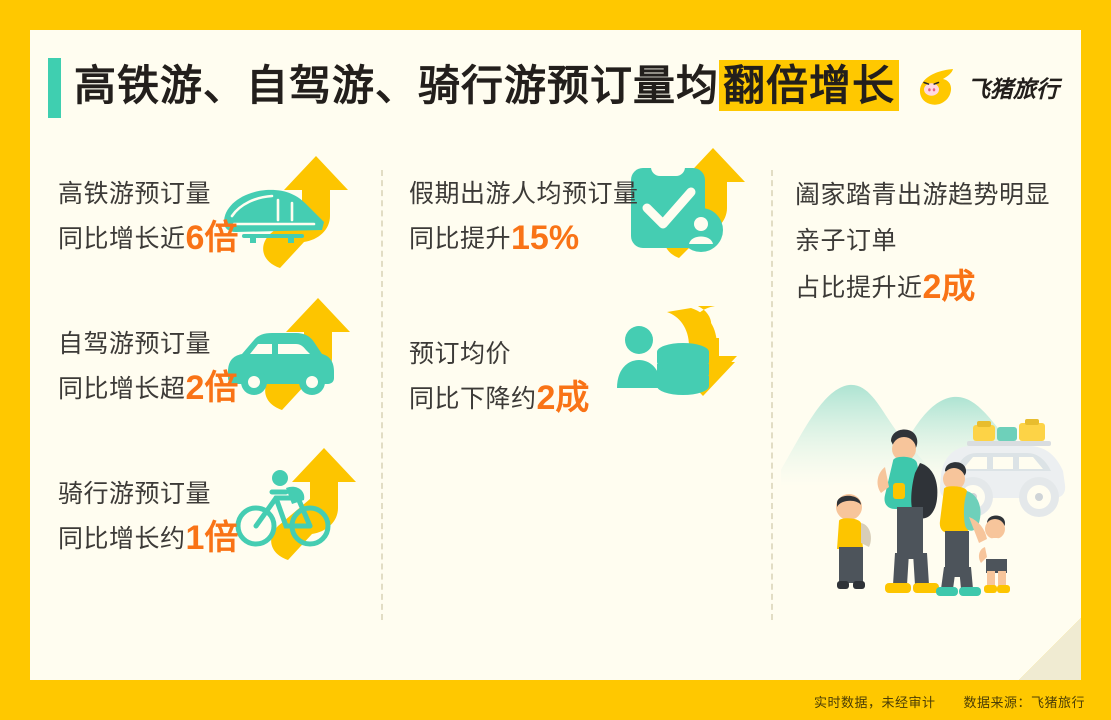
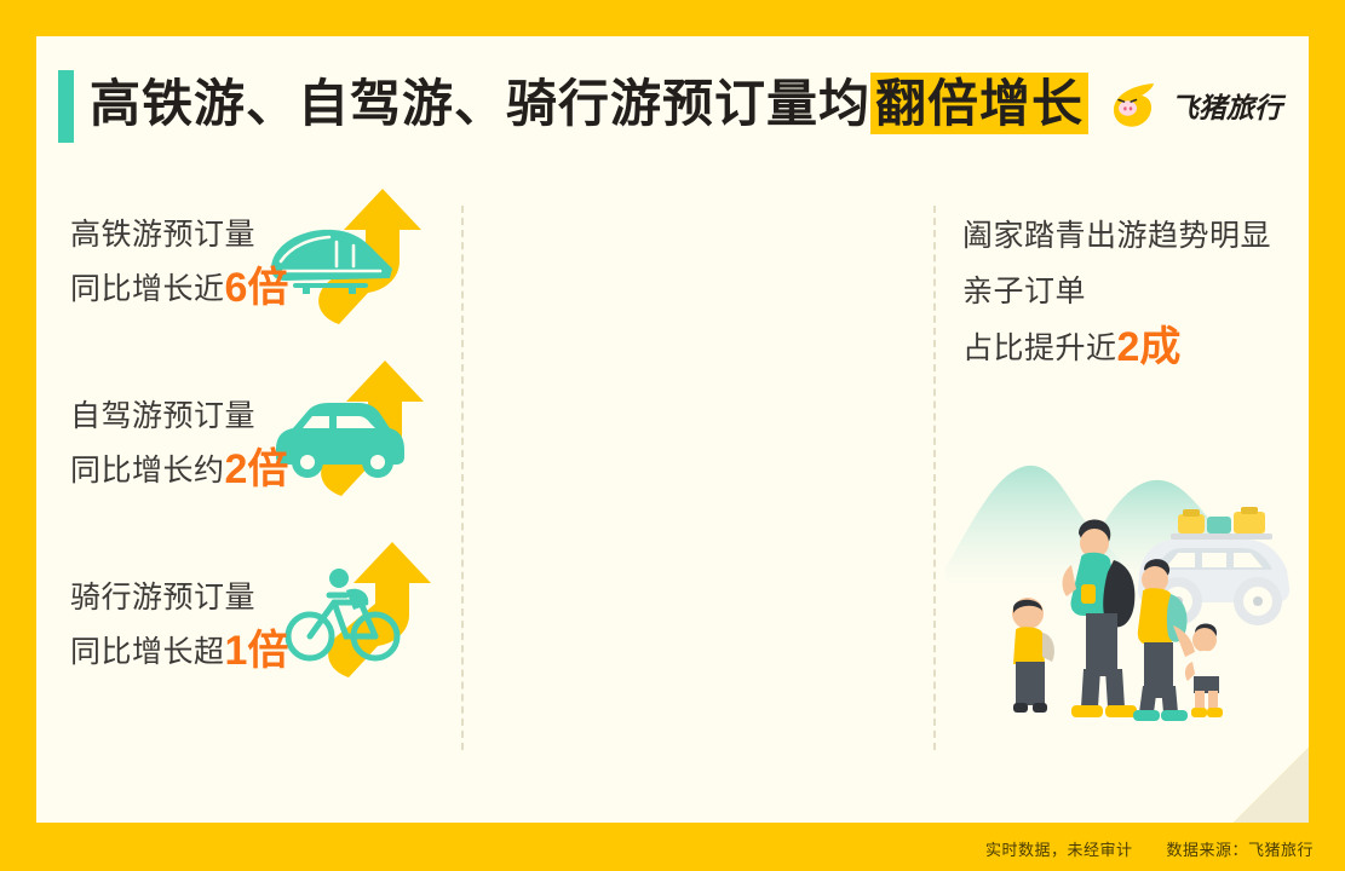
  高铁游、自驾游、骑行游预订量均翻倍增长
  飞猪旅行
  高铁游预订量
  同比增长近6倍
  自驾游预订量
- 同比增长超2倍
+ 同比增长约2倍
  骑行游预订量
- 同比增长约1倍
+ 同比增长超1倍
- 假期出游人均预订量
- 同比提升15%
- 预订均价
- 同比下降约2成
  阖家踏青出游趋势明显
  亲子订单
  占比提升近2成
  实时数据，未经审计
  数据来源：飞猪旅行
